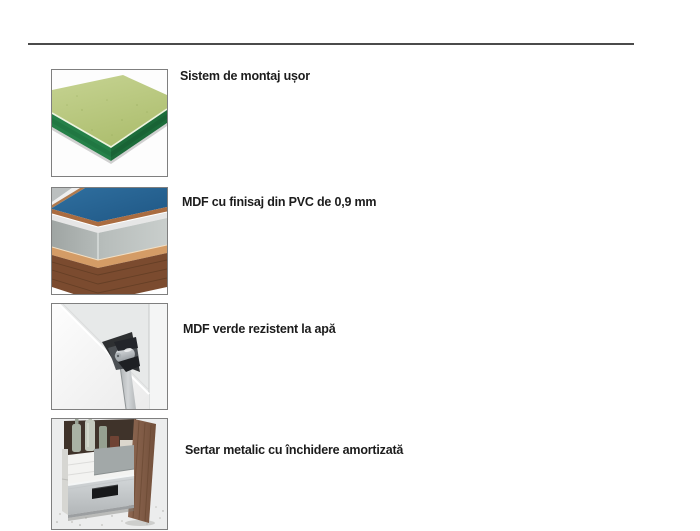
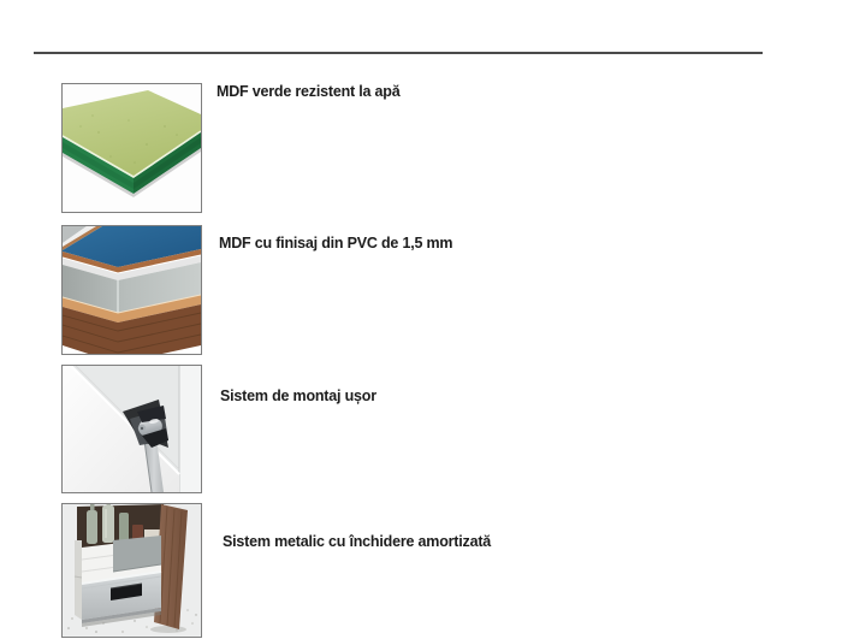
- Sistem de montaj ușor
+ MDF verde rezistent la apă
- MDF cu finisaj din PVC de 0,9 mm
+ MDF cu finisaj din PVC de 1,5 mm
- MDF verde rezistent la apă
+ Sistem de montaj ușor
- Sertar metalic cu închidere amortizată
+ Sistem metalic cu închidere amortizată
